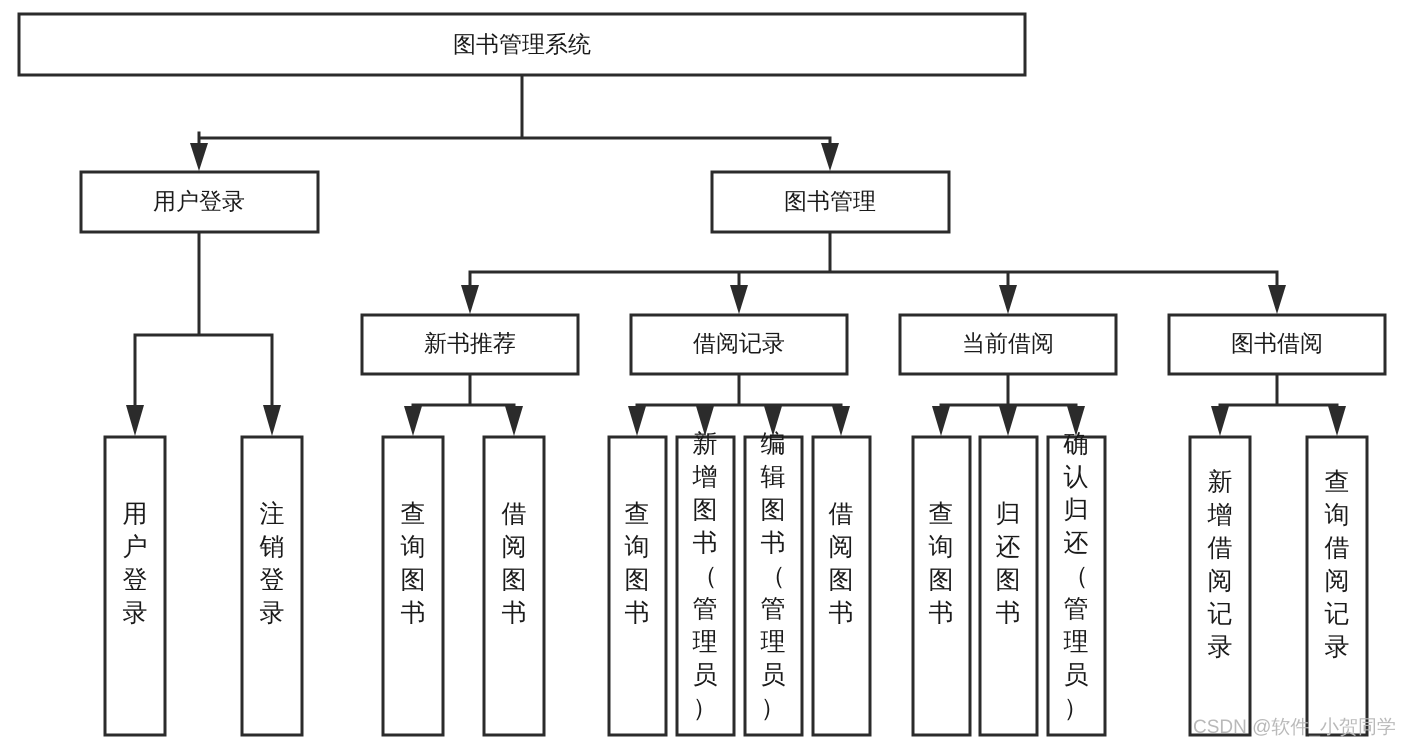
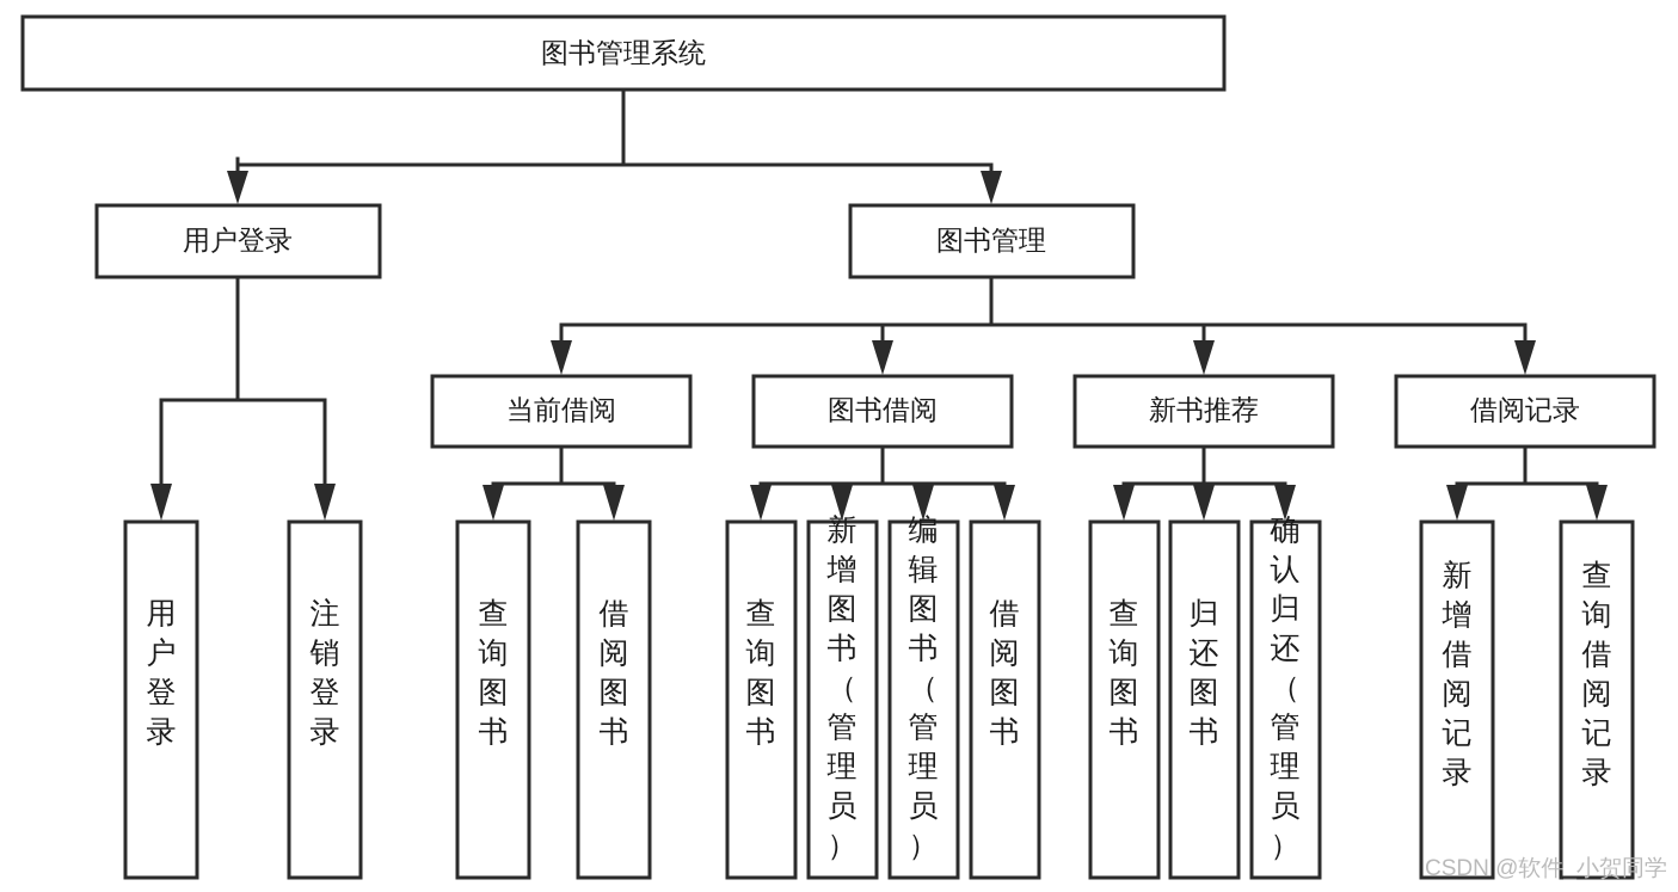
  图书管理系统
  用户登录
  图书管理
- 新书推荐
+ 当前借阅
- 借阅记录
+ 图书借阅
- 当前借阅
+ 新书推荐
- 图书借阅
+ 借阅记录
  用户登录
  注销登录
  查询图书
  借阅图书
  查询图书
  新增图书（管理员）
  编辑图书（管理员）
  借阅图书
  查询图书
  归还图书
  确认归还（管理员）
  新增借阅记录
  查询借阅记录
  CSDN @软件_小贺同学
